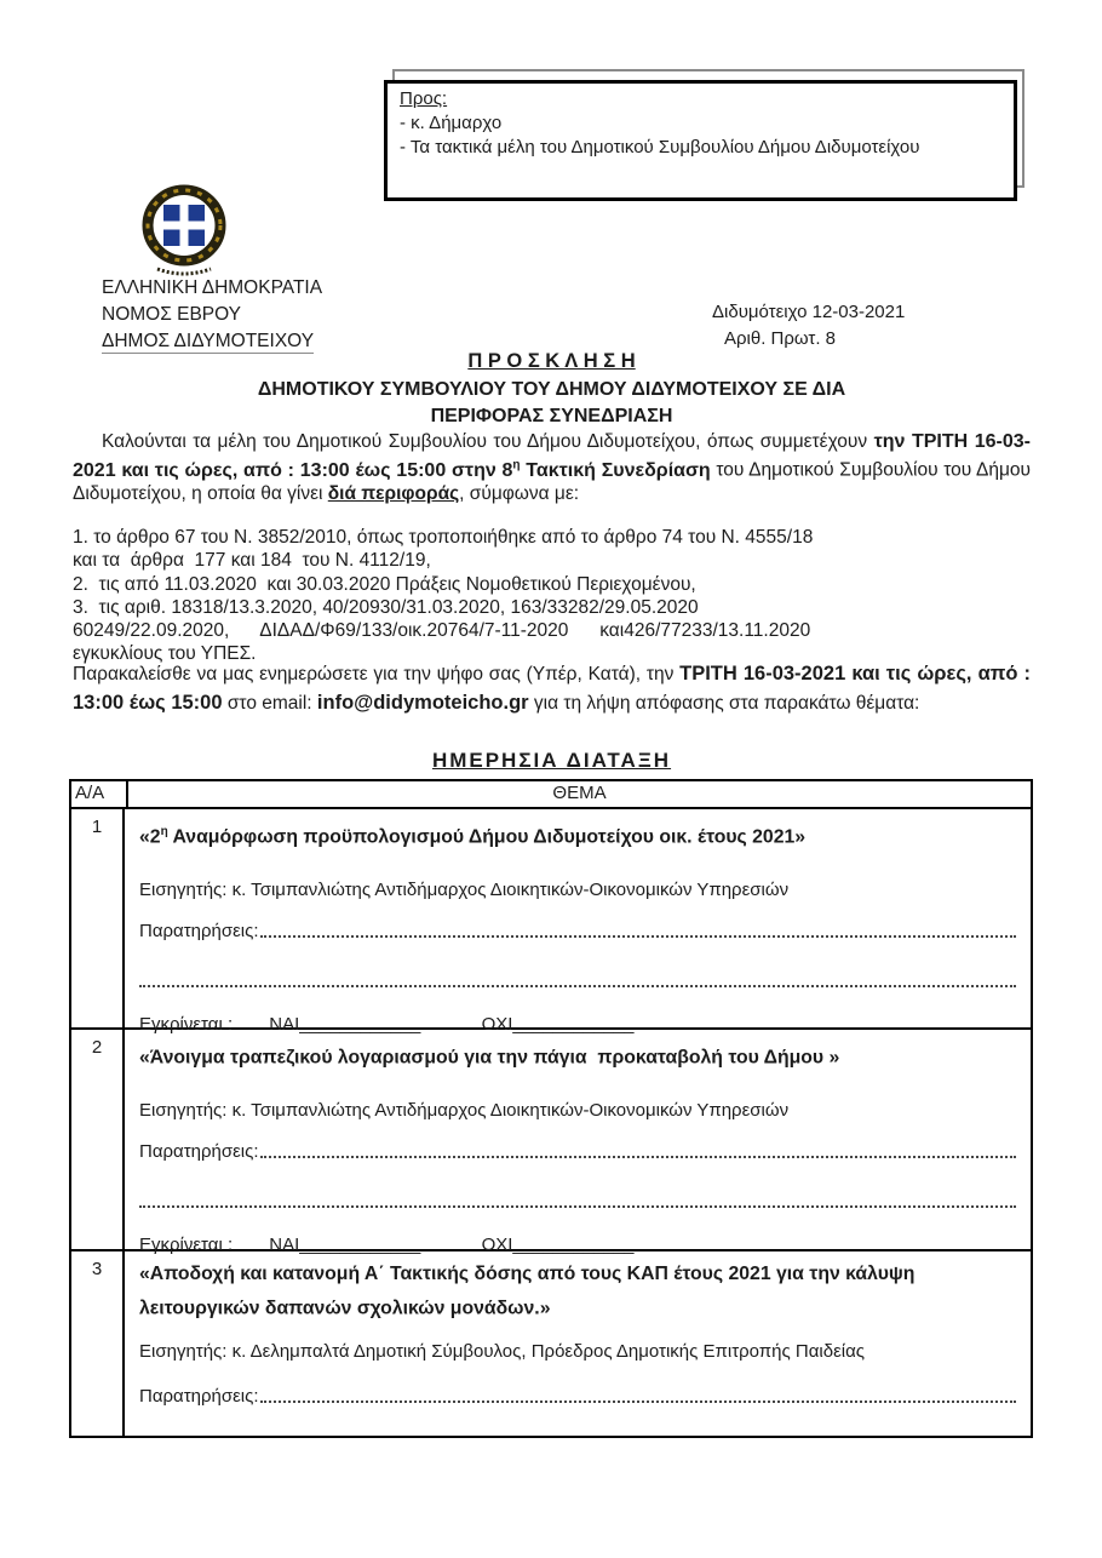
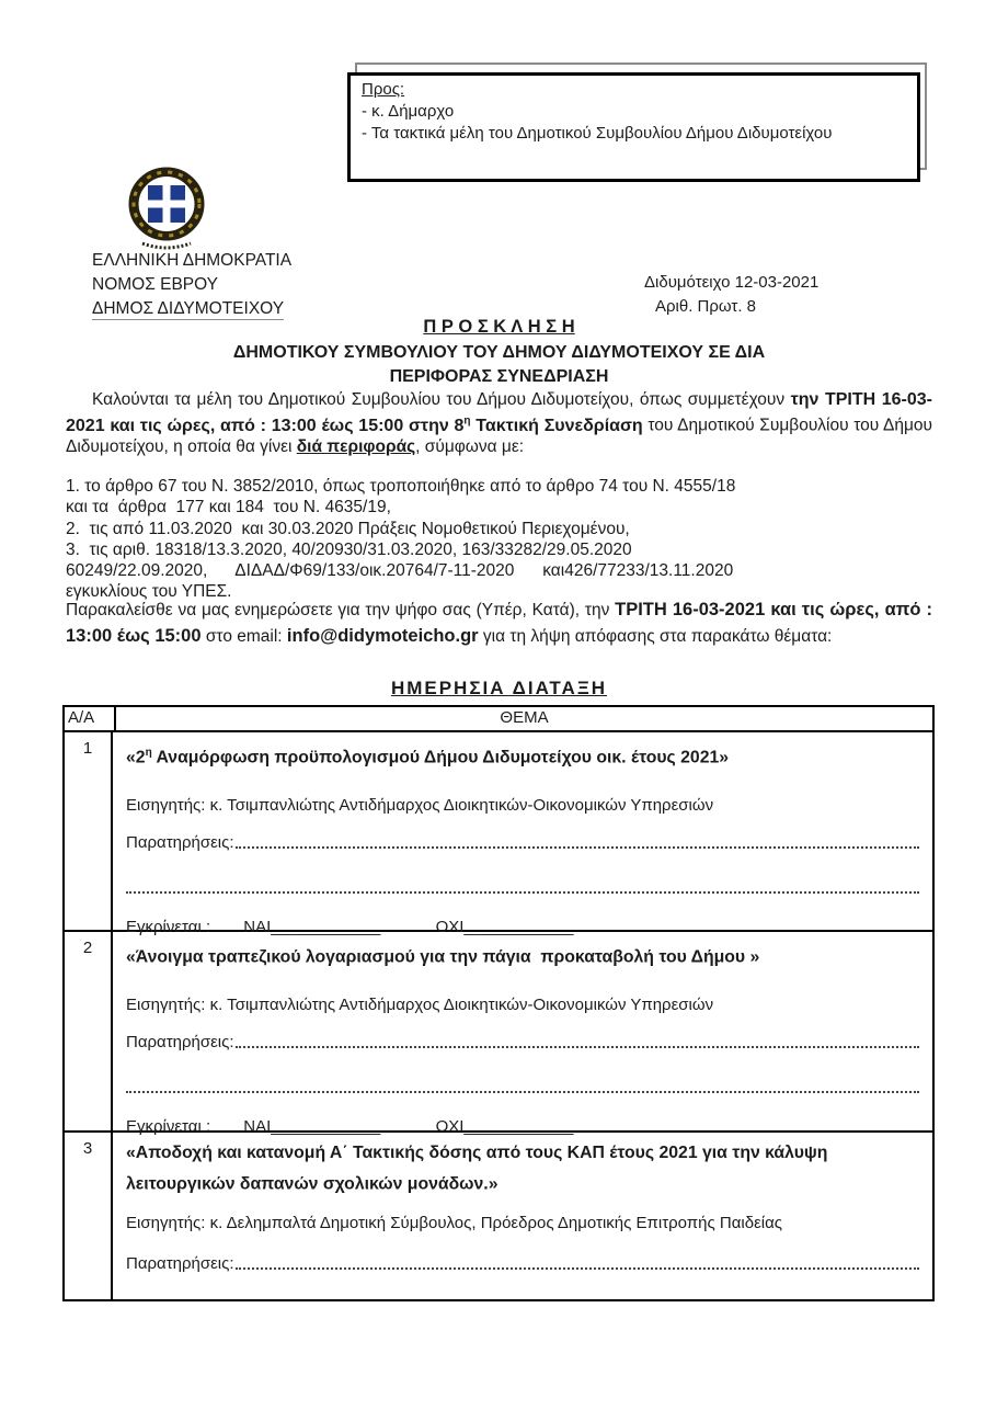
  Προς:
  - κ. Δήμαρχο
  - Τα τακτικά μέλη του Δημοτικού Συμβουλίου Δήμου Διδυμοτείχου
  ΕΛΛΗΝΙΚΗ ΔΗΜΟΚΡΑΤΙΑ
  ΝΟΜΟΣ ΕΒΡΟΥ
  ΔΗΜΟΣ ΔΙΔΥΜΟΤΕΙΧΟΥ
  Διδυμότειχο 12-03-2021
  Αριθ. Πρωτ. 8
  Π Ρ Ο Σ Κ Λ Η Σ Η
  ΔΗΜΟΤΙΚΟΥ ΣΥΜΒΟΥΛΙΟΥ ΤΟΥ ΔΗΜΟΥ ΔΙΔΥΜΟΤΕΙΧΟΥ ΣΕ ΔΙΑ
  ΠΕΡΙΦΟΡΑΣ ΣΥΝΕΔΡΙΑΣΗ
  Καλούνται τα μέλη του Δημοτικού Συμβουλίου του Δήμου Διδυμοτείχου, όπως συμμετέχουν την ΤΡΙΤΗ 16-03-2021 και τις ώρες, από : 13:00 έως 15:00 στην 8η Τακτική Συνεδρίαση του Δημοτικού Συμβουλίου του Δήμου Διδυμοτείχου, η οποία θα γίνει διά περιφοράς, σύμφωνα με:
  1. το άρθρο 67 του Ν. 3852/2010, όπως τροποποιήθηκε από το άρθρο 74 του Ν. 4555/18
- και τα άρθρα 177 και 184 του Ν. 4112/19,
+ και τα άρθρα 177 και 184 του Ν. 4635/19,
  2. τις από 11.03.2020 και 30.03.2020 Πράξεις Νομοθετικού Περιεχομένου,
  3. τις αριθ. 18318/13.3.2020, 40/20930/31.03.2020, 163/33282/29.05.2020
  60249/22.09.2020, ΔΙΔΑΔ/Φ69/133/οικ.20764/7-11-2020 και426/77233/13.11.2020
  εγκυκλίους του ΥΠΕΣ.
  Παρακαλείσθε να μας ενημερώσετε για την ψήφο σας (Υπέρ, Κατά), την ΤΡΙΤΗ 16-03-2021 και τις ώρες, από : 13:00 έως 15:00 στο email: info@didymoteicho.gr για τη λήψη απόφασης στα παρακάτω θέματα:
  ΗΜΕΡΗΣΙΑ ΔΙΑΤΑΞΗ
  Α/Α
  ΘΕΜΑ
  1
  «2η Αναμόρφωση προϋπολογισμού Δήμου Διδυμοτείχου οικ. έτους 2021»
  Εισηγητής: κ. Τσιμπανλιώτης Αντιδήμαρχος Διοικητικών-Οικονομικών Υπηρεσιών
  Παρατηρήσεις:
  Εγκρίνεται : ΝΑΙ____________ ΟΧΙ____________
  2
  «Άνοιγμα τραπεζικού λογαριασμού για την πάγια προκαταβολή του Δήμου »
  Εισηγητής: κ. Τσιμπανλιώτης Αντιδήμαρχος Διοικητικών-Οικονομικών Υπηρεσιών
  Παρατηρήσεις:
  Εγκρίνεται : ΝΑΙ____________ ΟΧΙ____________
  3
  «Αποδοχή και κατανομή Α΄ Τακτικής δόσης από τους ΚΑΠ έτους 2021 για την κάλυψη λειτουργικών δαπανών σχολικών μονάδων.»
  Εισηγητής: κ. Δελημπαλτά Δημοτική Σύμβουλος, Πρόεδρος Δημοτικής Επιτροπής Παιδείας
  Παρατηρήσεις:
